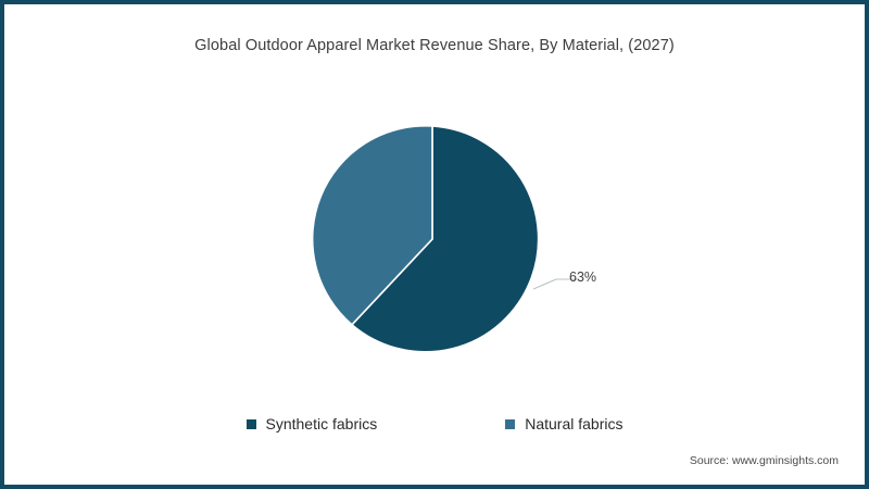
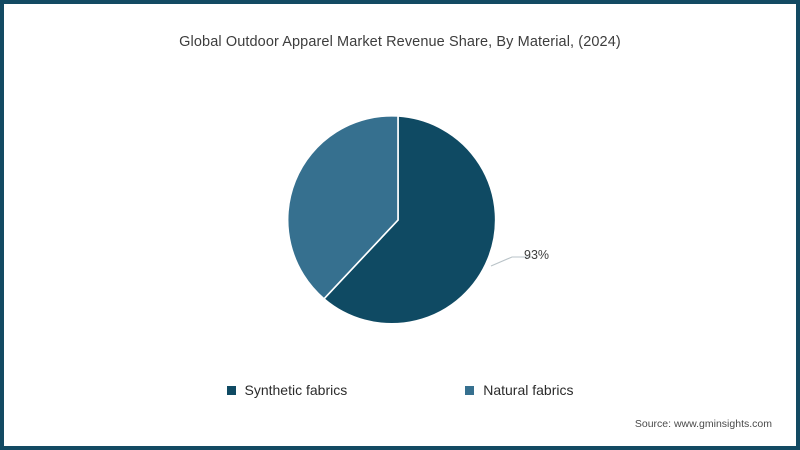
- Global Outdoor Apparel Market Revenue Share, By Material, (2027)
+ Global Outdoor Apparel Market Revenue Share, By Material, (2024)
- 63%
+ 93%
  Synthetic fabrics
  Natural fabrics
  Source: www.gminsights.com
